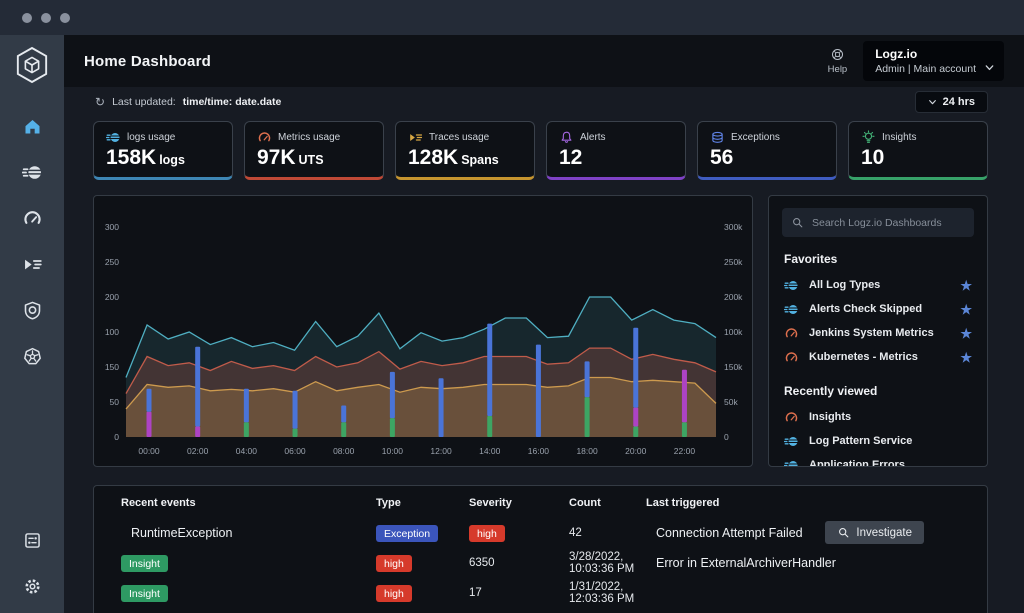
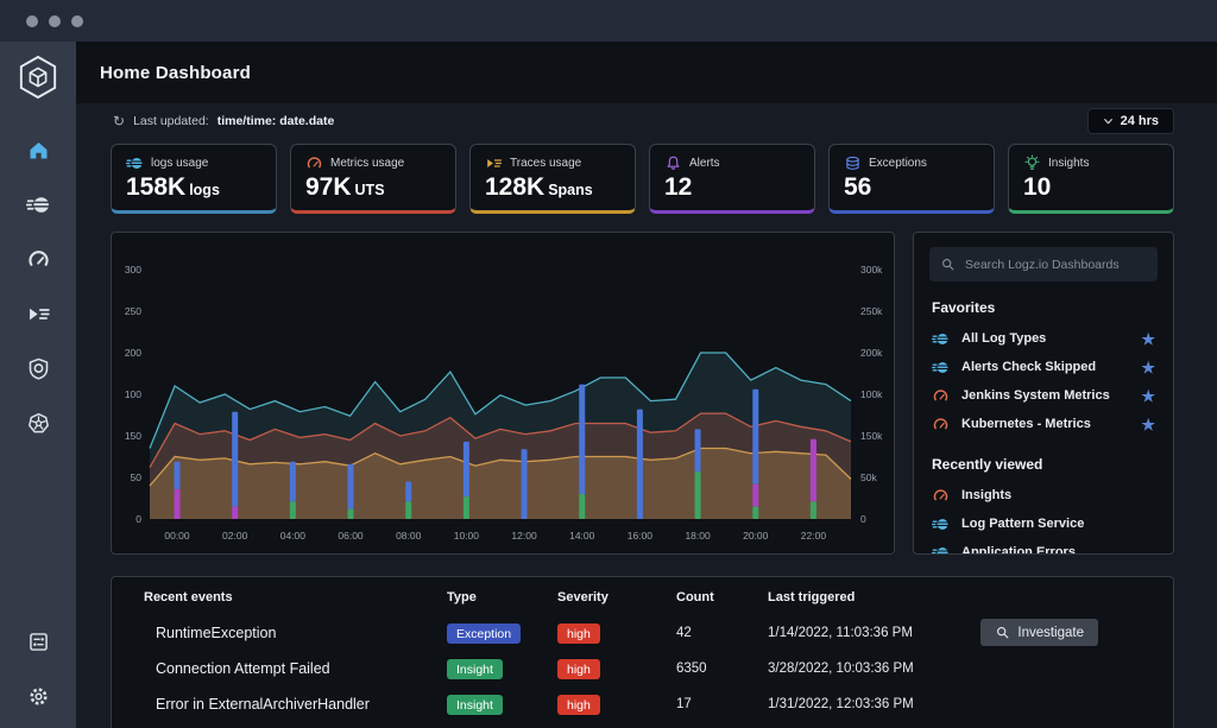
  Home Dashboard
- Help
- Logz.io
- Admin | Main account
  ↻
  Last updated:
  time/time: date.date
  24 hrs
  logs usage
  158K logs
  Metrics usage
  97K UTS
  Traces usage
  128K Spans
  Alerts
  12
  Exceptions
  56
  Insights
  10
  300
  250
  200
  100
  150
  50
  0
  300k
  250k
  200k
  100k
  150k
  50k
  0
  00:00
  02:00
  04:00
  06:00
  08:00
  10:00
  12:00
  14:00
  16:00
  18:00
  20:00
  22:00
  Search Logz.io Dashboards
  Favorites
  All Log Types
  ★
  Alerts Check Skipped
  ★
  Jenkins System Metrics
  ★
  Kubernetes - Metrics
  ★
  Recently viewed
  Insights
  Log Pattern Service
  Application Errors
  Recent events
  Type
  Severity
  Count
  Last triggered
  RuntimeException
  Exception
  high
  42
+ 1/14/2022, 11:03:36 PM
  Connection Attempt Failed
  Insight
  high
  6350
  3/28/2022, 10:03:36 PM
  Error in ExternalArchiverHandler
  Insight
  high
  17
  1/31/2022, 12:03:36 PM
  Investigate
